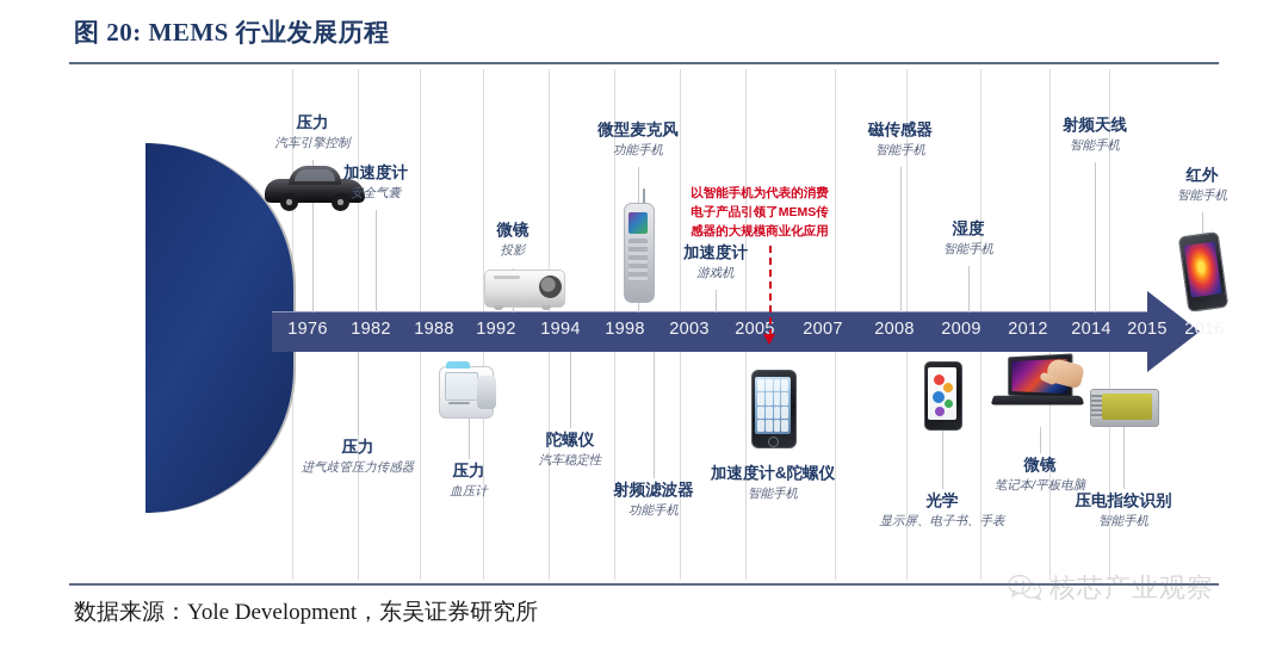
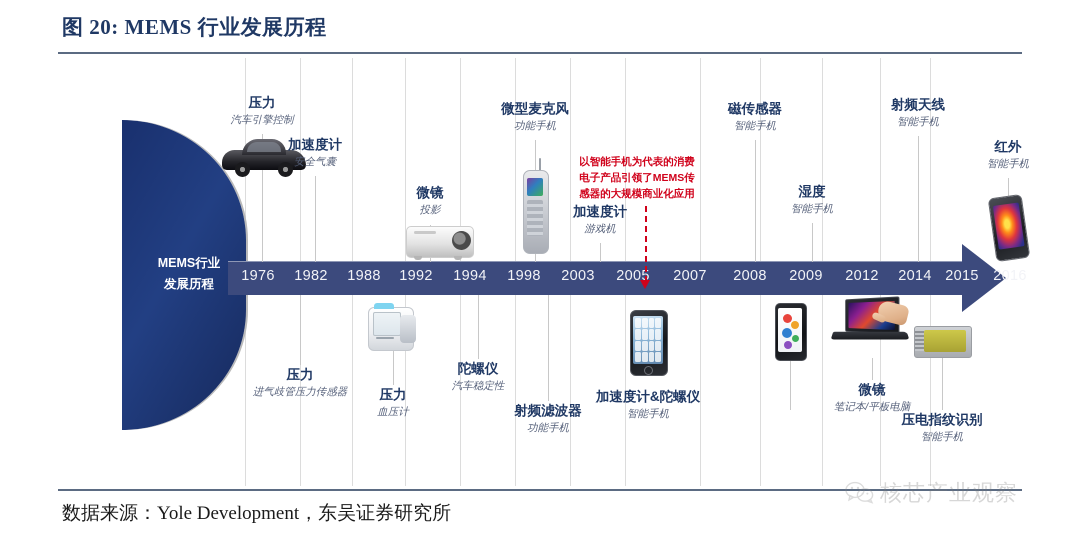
  图 20: MEMS 行业发展历程
+ MEMS行业
+ 发展历程
  1976
  1982
  1988
  1992
  1994
  1998
  2003
  2005
  2007
  2008
  2009
  2012
  2014
  2015
  2016
  压力
  汽车引擎控制
  加速度计
  安全气囊
  微镜
  投影
  微型麦克风
  功能手机
  加速度计
  游戏机
  以智能手机为代表的消费
  电子产品引领了MEMS传
  感器的大规模商业化应用
  磁传感器
  智能手机
  湿度
  智能手机
  射频天线
  智能手机
  红外
  智能手机
  压力
  进气歧管压力传感器
  压力
  血压计
  陀螺仪
  汽车稳定性
  射频滤波器
  功能手机
  加速度计&陀螺仪
  智能手机
- 光学
- 显示屏、电子书、手表
  微镜
  笔记本/平板电脑
  压电指纹识别
  智能手机
  数据来源：Yole Development，东吴证券研究所
  核芯产业观察
